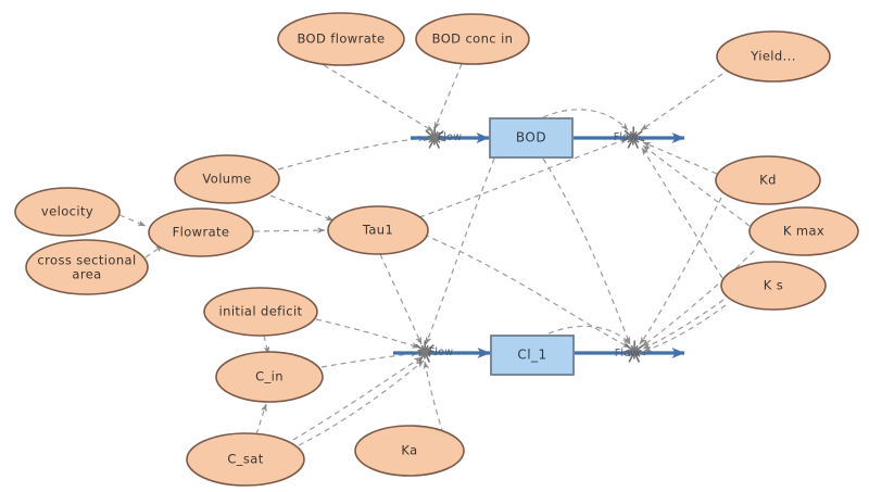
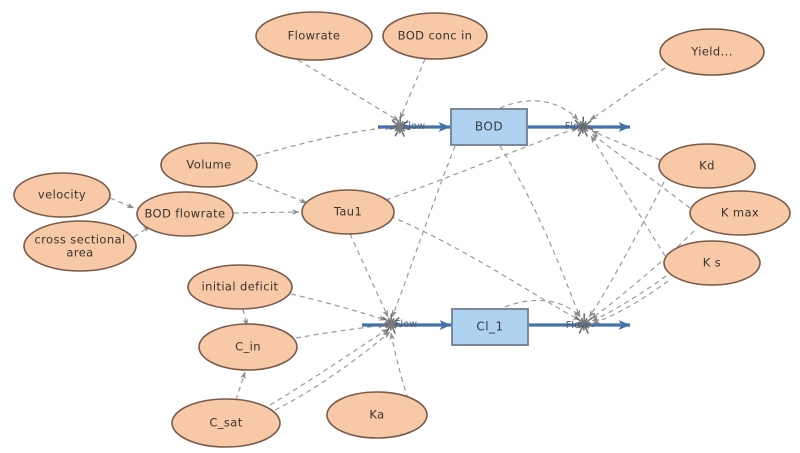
- BOD flowrate
+ Flowrate
  BOD conc in
  Yield...
  Volume
  Kd
  velocity
  K max
- Flowrate
+ BOD flowrate
  Tau1
  cross sectional
  area
  K s
  initial deficit
  C_in
  Ka
  C_sat
  BOD
  Cl_1
  Flow
  Flow
  Flow
  Flow
